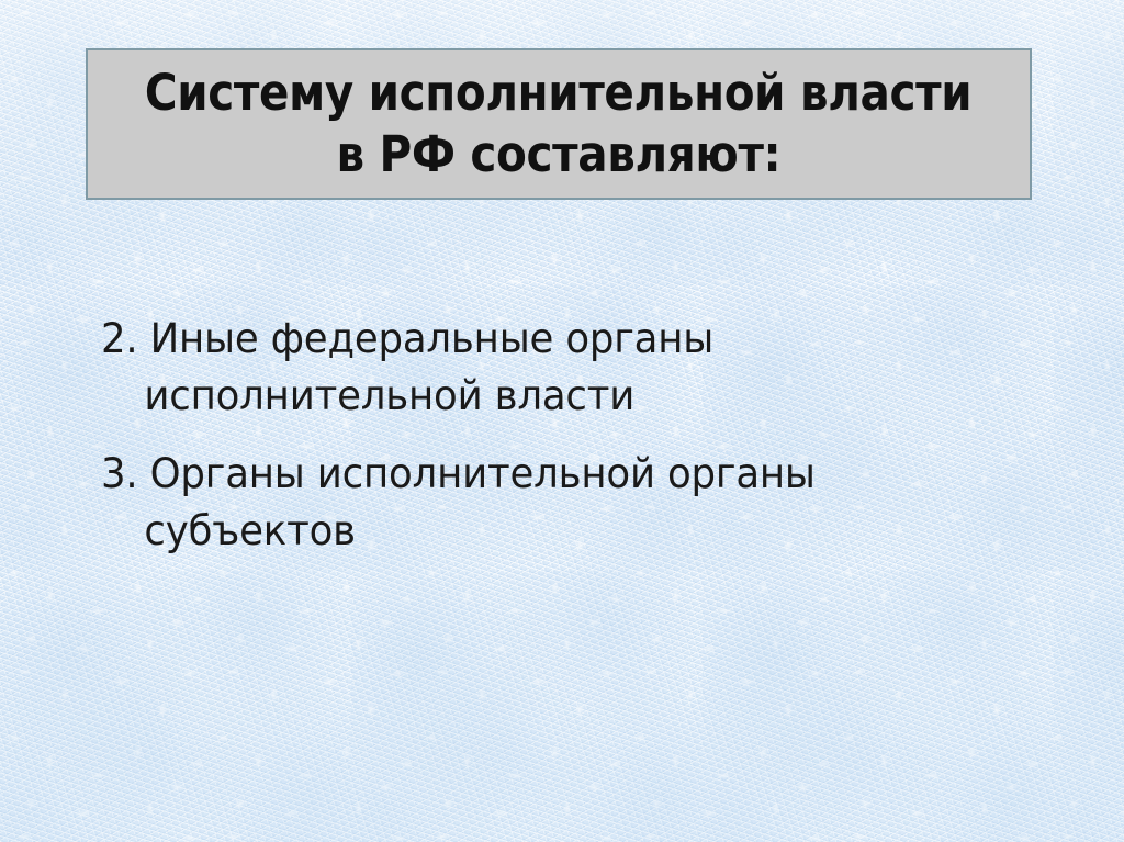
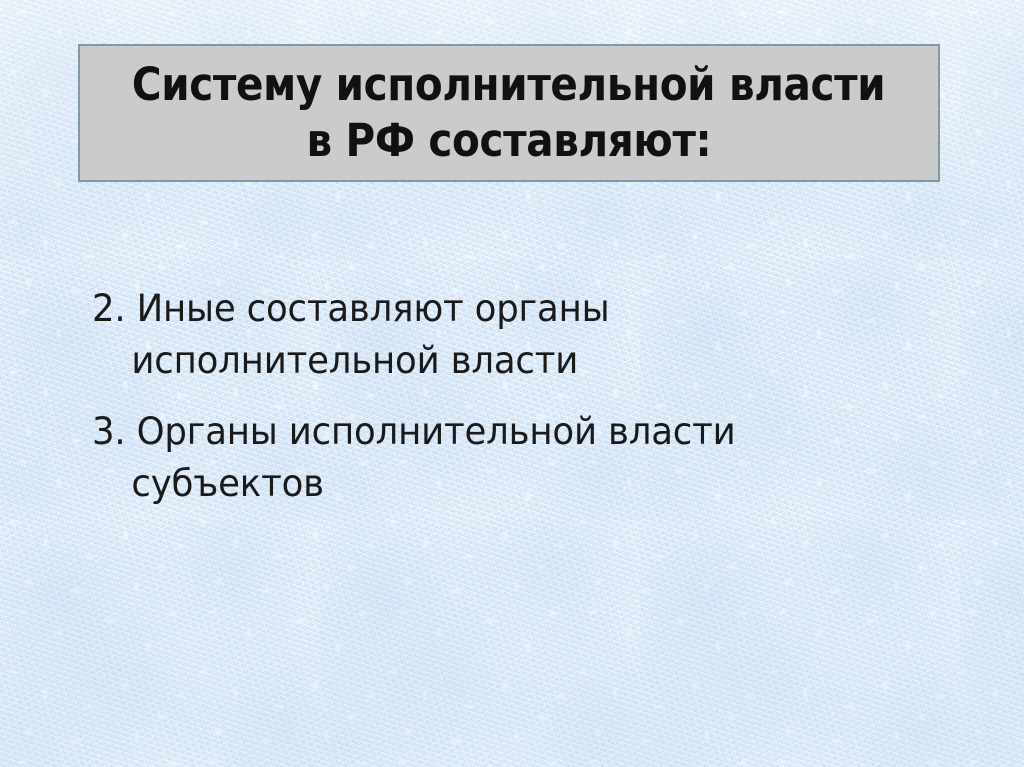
  Систему исполнительной власти
  в РФ составляют:
- 2. Иные федеральные органы исполнительной власти
+ 2. Иные составляют органы исполнительной власти
- 3. Органы исполнительной органы субъектов
+ 3. Органы исполнительной власти субъектов
